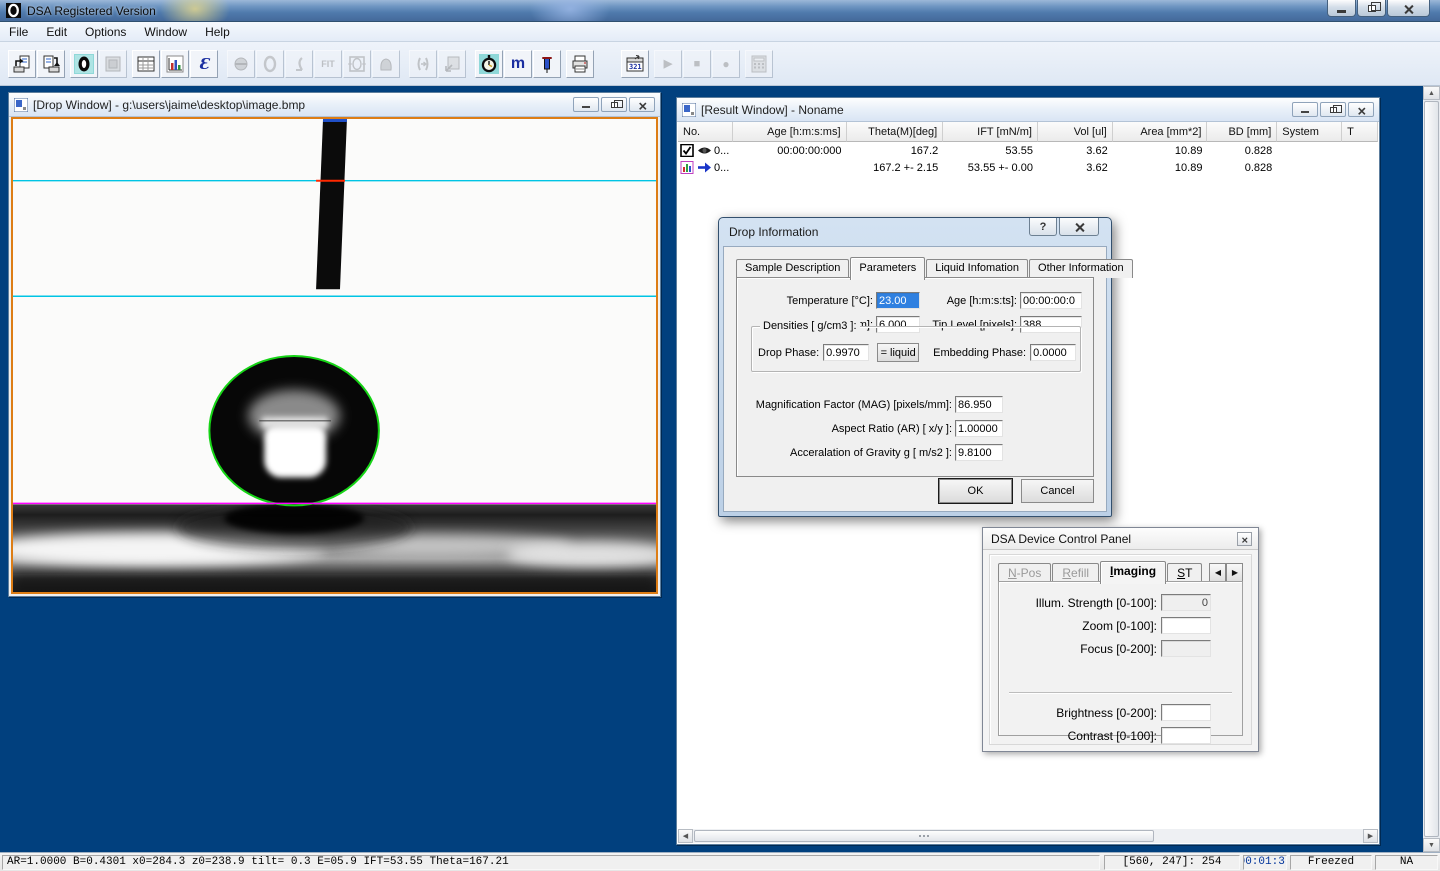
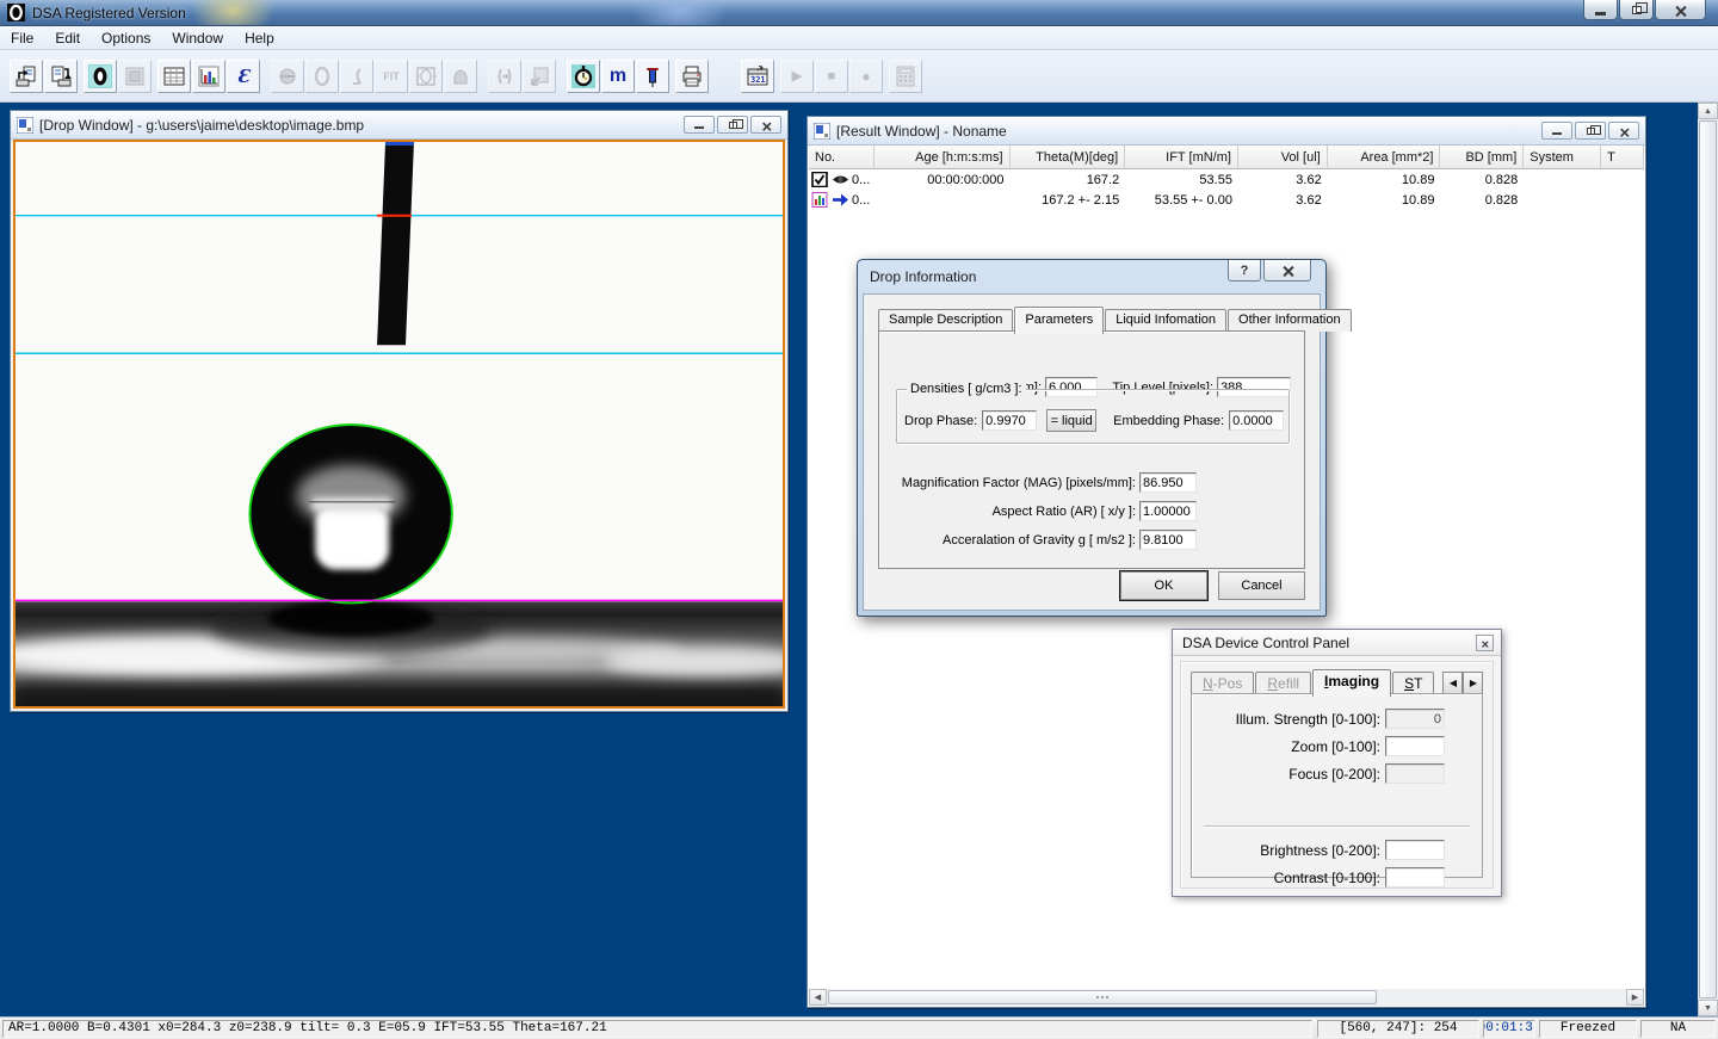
  DSA Registered Version
  File
  Edit
  Options
  Window
  Help
  Ɛ
  FIT
  m
  321
  ▶
  ■
  ●
  [Drop Window] - g:\users\jaime\desktop\image.bmp
  [Result Window] - Noname
  No.
  Age [h:m:s:ms]
  Theta(M)[deg]
  IFT [mN/m]
  Vol [ul]
  Area [mm*2]
  BD [mm]
  System
  T
  0...
  00:00:00:000
  167.2
  53.55
  3.62
  10.89
  0.828
  0...
  167.2 +- 2.15
  53.55 +- 0.00
  3.62
  10.89
  0.828
  Drop Information
  ?
  Sample Description
  Parameters
  Liquid Infomation
  Other Information
- Temperature [°C]:
- 23.00
- Age [h:m:s:ts]:
- 00:00:00:0
  6.000
  Tip Level [pixels]:
  388
  Densities [ g/cm3 ]:
  Drop Phase:
  0.9970
  = liquid
  Embedding Phase:
  0.0000
  Magnification Factor (MAG) [pixels/mm]:
  86.950
  Aspect Ratio (AR) [ x/y ]:
  1.00000
  Acceralation of Gravity g [ m/s2 ]:
  9.8100
  OK
  Cancel
  DSA Device Control Panel
  N-Pos
  Refill
  Imaging
  ST
  ◀
  ▶
  Illum. Strength [0-100]:
  0
  Zoom [0-100]:
  Focus [0-200]:
  Brightness [0-200]:
  Contrast [0-100]:
  AR=1.0000 B=0.4301 x0=284.3 z0=238.9 tilt= 0.3 E=05.9 IFT=53.55 Theta=167.21
  [560, 247]: 254
  0:01:3
  Freezed
  NA
